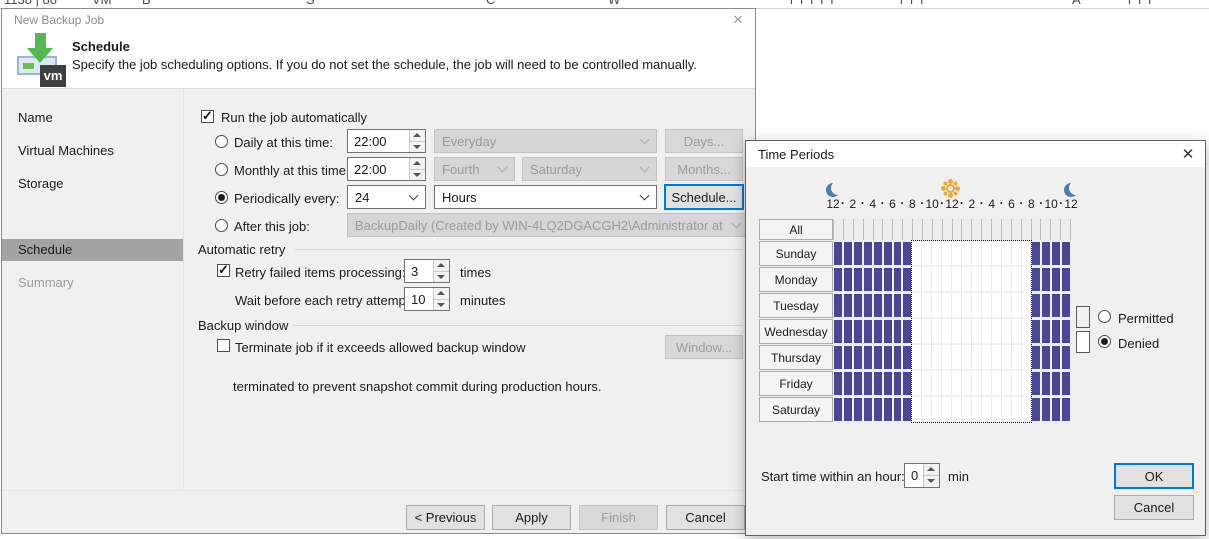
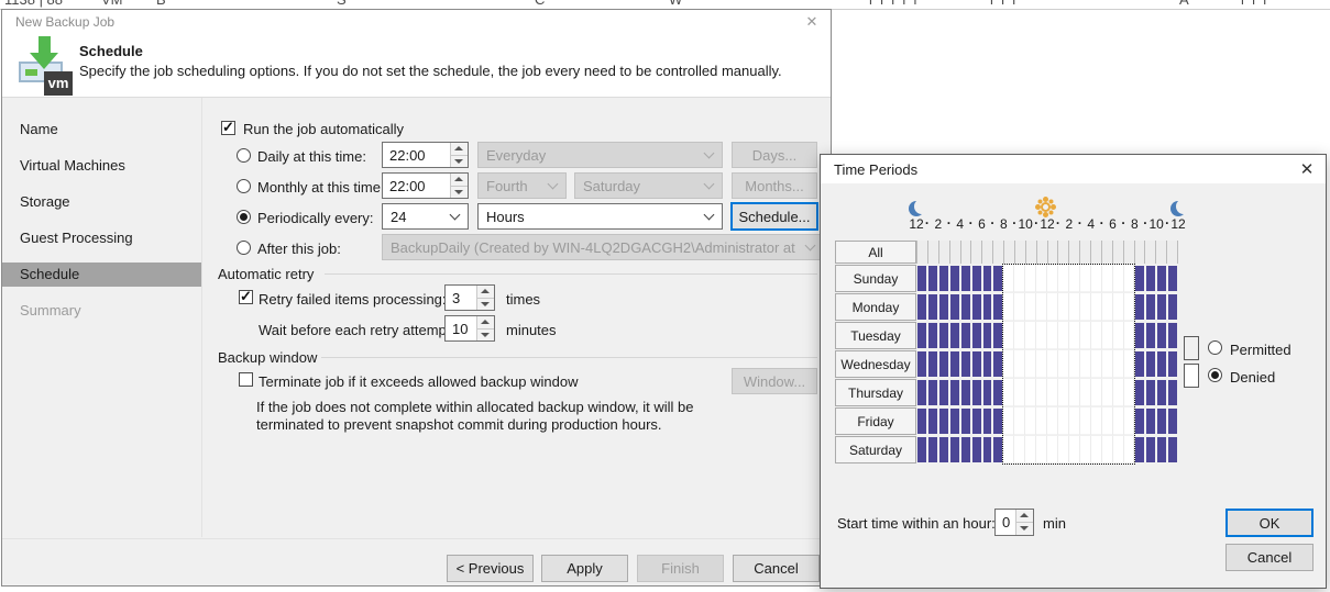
  New Backup Job
  ✕
  vm
  Schedule
- Specify the job scheduling options. If you do not set the schedule, the job will need to be controlled manually.
+ Specify the job scheduling options. If you do not set the schedule, the job every need to be controlled manually.
  Name
  Virtual Machines
  Storage
+ Guest Processing
  Schedule
  Summary
  Run the job automatically
  Daily at this time:
  22:00
  Everyday
  Days...
  Monthly at this time
  22:00
  Fourth
  Saturday
  Months...
  Periodically every:
  24
  Hours
  Schedule...
  After this job:
  BackupDaily (Created by WIN-4LQ2DGACGH2\Administrator at
  Automatic retry
  Retry failed items processing
  3
  times
  Wait before each retry attemp
  10
  minutes
  Backup window
  Terminate job if it exceeds allowed backup window
  Window...
+ If the job does not complete within allocated backup window, it will be
  terminated to prevent snapshot commit during production hours.
  < Previous
  Apply
  Finish
  Cancel
  Time Periods
  ✕
  12
  2
  4
  6
  8
  10
  12
  2
  4
  6
  8
  10
  12
  ·
  ·
  ·
  ·
  ·
  ·
  ·
  ·
  ·
  ·
  ·
  ·
  All
  Sunday
  Monday
  Tuesday
  Wednesday
  Thursday
  Friday
  Saturday
  Permitted
  Denied
  Start time within an hour:
  0
  min
  OK
  Cancel
